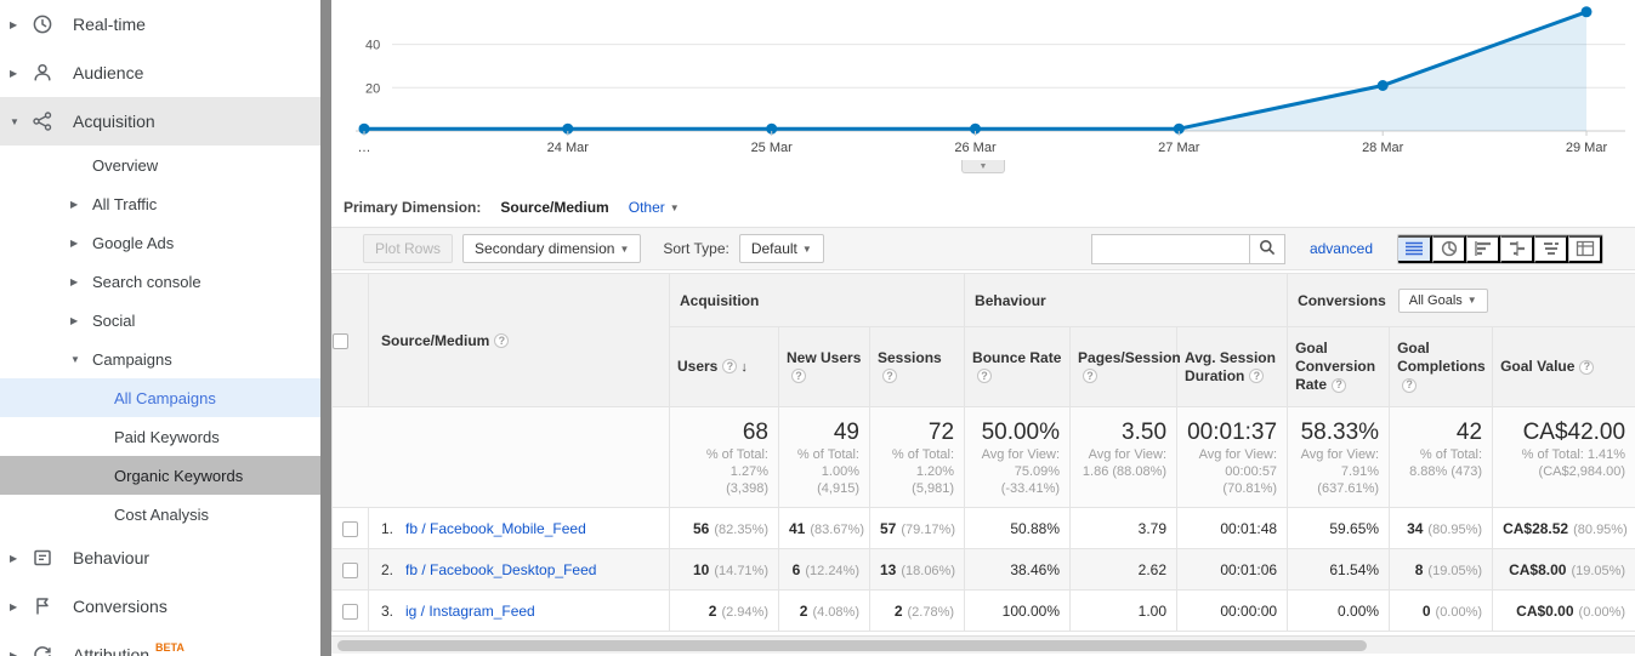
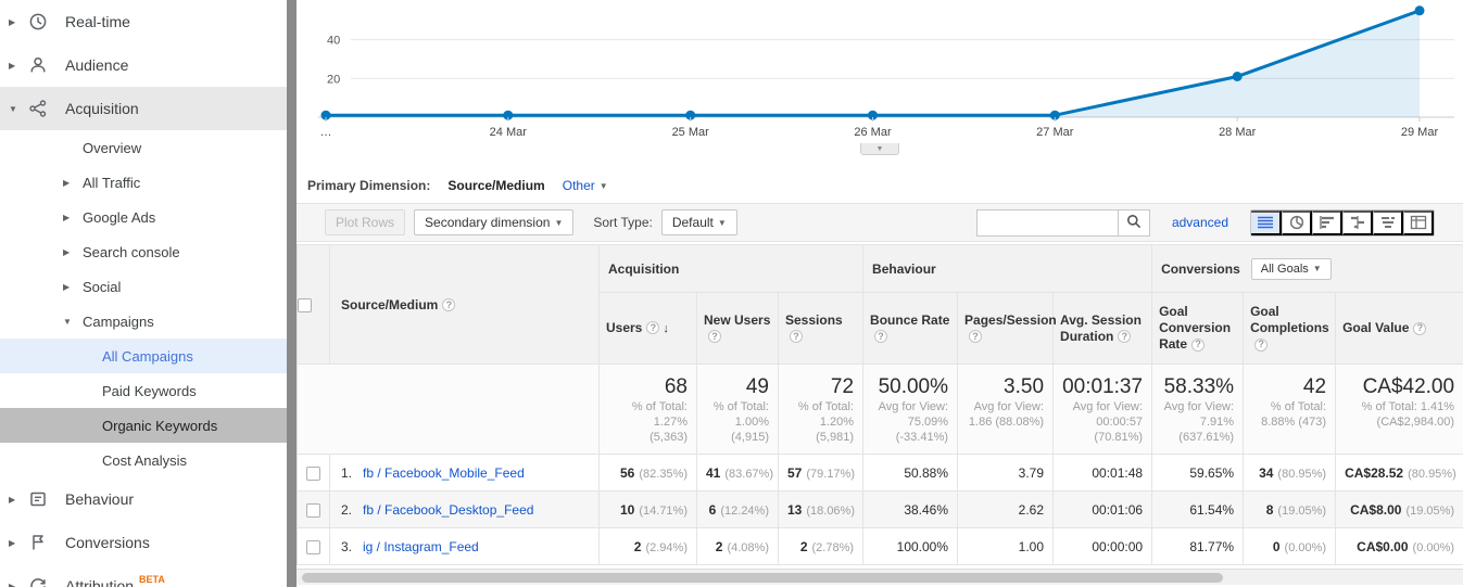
  ▶
  Real-time
  ▶
  Audience
  ▼
  Acquisition
  Overview
  ▶
  All Traffic
  ▶
  Google Ads
  ▶
  Search console
  ▶
  Social
  ▼
  Campaigns
  All Campaigns
  Paid Keywords
  Organic Keywords
  Cost Analysis
  ▶
  Behaviour
  ▶
  Conversions
  ▶
  Attribution
  BETA
  20
  40
  …
  24 Mar
  25 Mar
  26 Mar
  27 Mar
  28 Mar
  29 Mar
  Primary Dimension:
  Source/Medium
  Other
  ▼
  Plot Rows
  Secondary dimension
  ▼
  Sort Type:
  Default
  ▼
  advanced
  	Source/Medium ?	Acquisition	Behaviour	Conversions All Goals ▼
  Users ? ↓	New Users?	Sessions?	Bounce Rate?	Pages/Session?	Avg. Session Duration ?	Goal Conversion Rate ?	Goal Completions?	Goal Value ?
- 	68% of Total:1.27%(3,398)	49% of Total:1.00%(4,915)	72% of Total:1.20%(5,981)	50.00%Avg for View:75.09%(-33.41%)	3.50Avg for View:1.86 (88.08%)	00:01:37Avg for View:00:00:57(70.81%)	58.33%Avg for View:7.91%(637.61%)	42% of Total:8.88% (473)	CA$42.00% of Total: 1.41%(CA$2,984.00)
+ 	68% of Total:1.27%(5,363)	49% of Total:1.00%(4,915)	72% of Total:1.20%(5,981)	50.00%Avg for View:75.09%(-33.41%)	3.50Avg for View:1.86 (88.08%)	00:01:37Avg for View:00:00:57(70.81%)	58.33%Avg for View:7.91%(637.61%)	42% of Total:8.88% (473)	CA$42.00% of Total: 1.41%(CA$2,984.00)
  	1. fb / Facebook_Mobile_Feed	56 (82.35%)	41 (83.67%)	57 (79.17%)	50.88%	3.79	00:01:48	59.65%	34 (80.95%)	CA$28.52 (80.95%)
  	2. fb / Facebook_Desktop_Feed	10 (14.71%)	6 (12.24%)	13 (18.06%)	38.46%	2.62	00:01:06	61.54%	8 (19.05%)	CA$8.00 (19.05%)
- 	3. ig / Instagram_Feed	2 (2.94%)	2 (4.08%)	2 (2.78%)	100.00%	1.00	00:00:00	0.00%	0 (0.00%)	CA$0.00 (0.00%)
+ 	3. ig / Instagram_Feed	2 (2.94%)	2 (4.08%)	2 (2.78%)	100.00%	1.00	00:00:00	81.77%	0 (0.00%)	CA$0.00 (0.00%)
